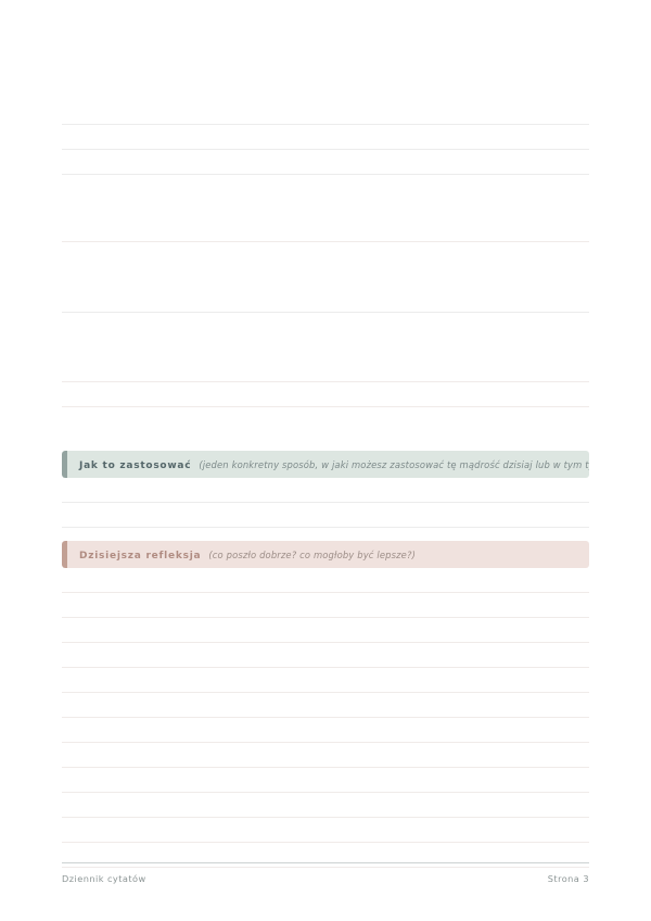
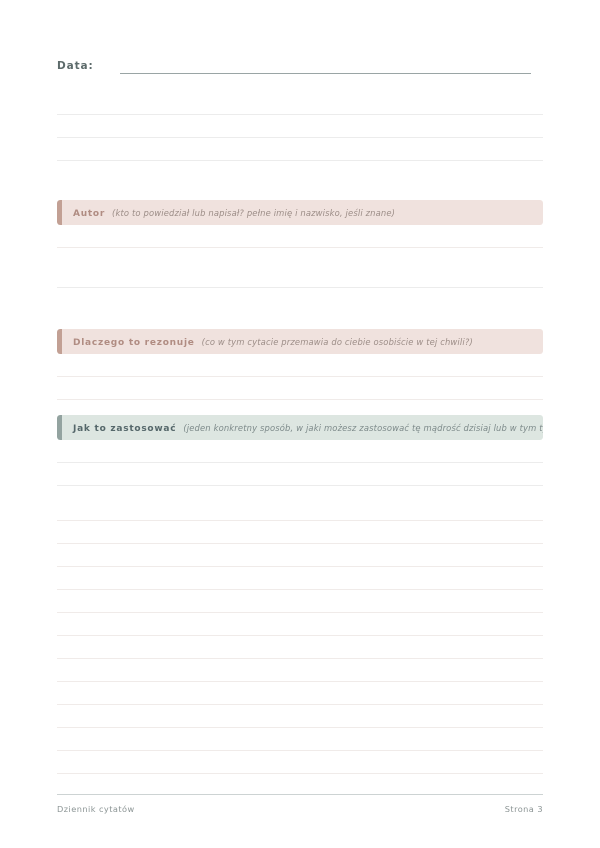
+ Data:
+ Autor (kto to powiedział lub napisał? pełne imię i nazwisko, jeśli znane)
+ Dlaczego to rezonuje (co w tym cytacie przemawia do ciebie osobiście w tej chwili?)
  Jak to zastosować (jeden konkretny sposób, w jaki możesz zastosować tę mądrość dzisiaj lub w tym t
- Dzisiejsza refleksja (co poszło dobrze? co mogłoby być lepsze?)
  Dziennik cytatów
  Strona 3
